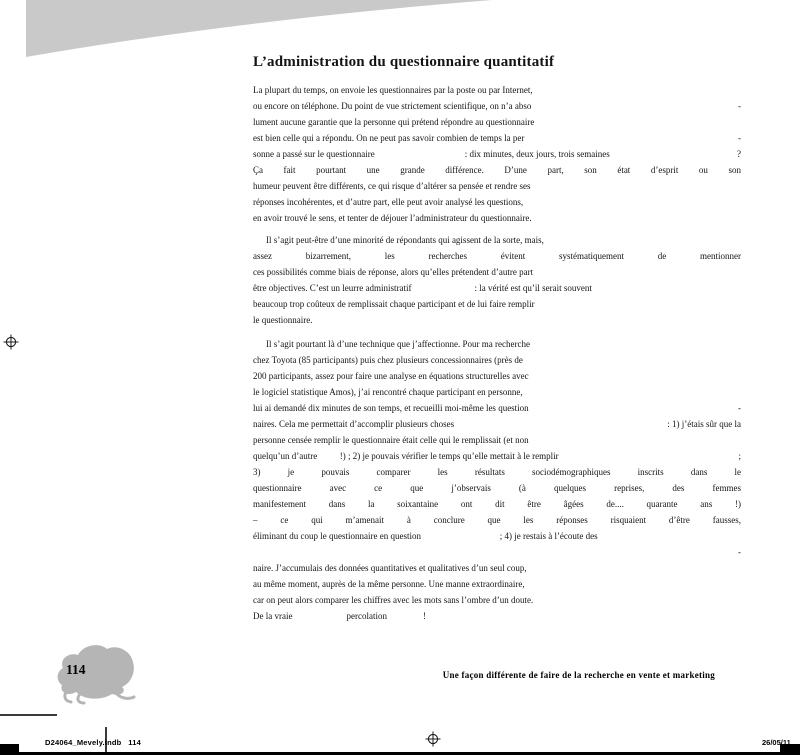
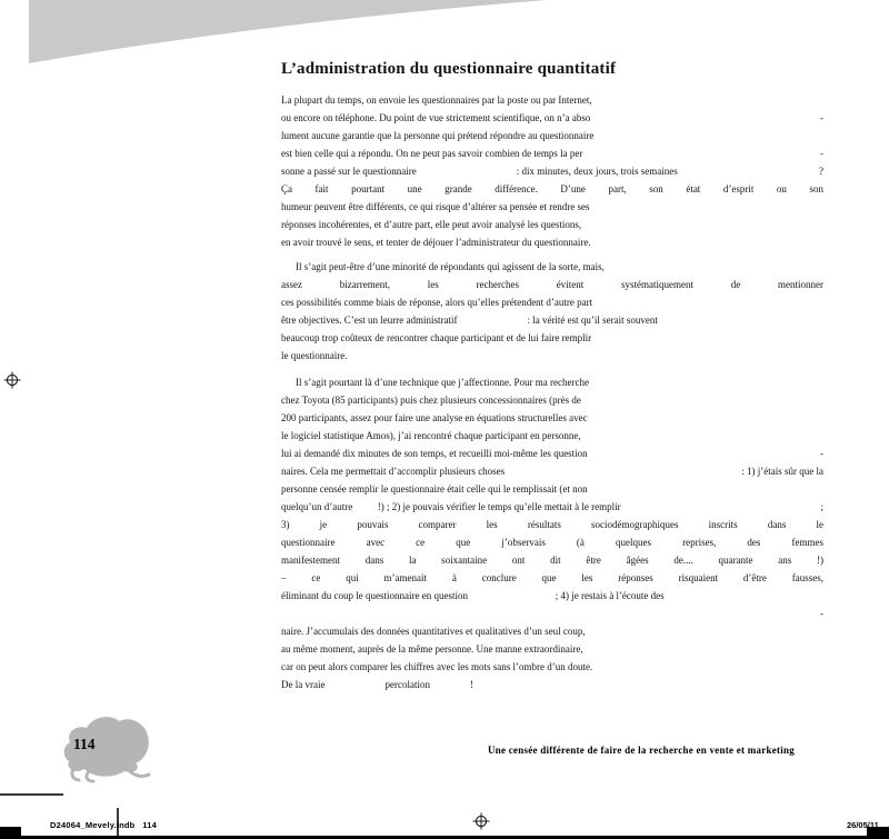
  L’administration du questionnaire quantitatif
  La plupart du temps, on envoie les questionnaires par la poste ou par Internet,
  ou encore on téléphone. Du point de vue strictement scientifique, on n’a abso
  -
  lument aucune garantie que la personne qui prétend répondre au questionnaire
  est bien celle qui a répondu. On ne peut pas savoir combien de temps la per
  -
  sonne a passé sur le questionnaire : dix minutes, deux jours, trois semaines
  ?
  Ça fait pourtant une grande différence. D’une part, son état d’esprit ou son
  humeur peuvent être différents, ce qui risque d’altérer sa pensée et rendre ses
  réponses incohérentes, et d’autre part, elle peut avoir analysé les questions,
  en avoir trouvé le sens, et tenter de déjouer l’administrateur du questionnaire.
  Il s’agit peut-être d’une minorité de répondants qui agissent de la sorte, mais,
  assez bizarrement, les recherches évitent systématiquement de mentionner
  ces possibilités comme biais de réponse, alors qu’elles prétendent d’autre part
  être objectives. C’est un leurre administratif : la vérité est qu’il serait souvent
- beaucoup trop coûteux de remplissait chaque participant et de lui faire remplir
+ beaucoup trop coûteux de rencontrer chaque participant et de lui faire remplir
  le questionnaire.
  Il s’agit pourtant là d’une technique que j’affectionne. Pour ma recherche
  chez Toyota (85 participants) puis chez plusieurs concessionnaires (près de
  200 participants, assez pour faire une analyse en équations structurelles avec
  le logiciel statistique Amos), j’ai rencontré chaque participant en personne,
  lui ai demandé dix minutes de son temps, et recueilli moi-même les question
  -
  naires. Cela me permettait d’accomplir plusieurs choses
  : 1) j’étais sûr que la
  personne censée remplir le questionnaire était celle qui le remplissait (et non
  quelqu’un d’autre !) ; 2) je pouvais vérifier le temps qu’elle mettait à le remplir
  ;
  3) je pouvais comparer les résultats sociodémographiques inscrits dans le
  questionnaire avec ce que j’observais (à quelques reprises, des femmes
  manifestement dans la soixantaine ont dit être âgées de.... quarante ans !)
  – ce qui m’amenait à conclure que les réponses risquaient d’être fausses,
  éliminant du coup le questionnaire en question ; 4) je restais à l’écoute des
  -
  naire. J’accumulais des données quantitatives et qualitatives d’un seul coup,
  au même moment, auprès de la même personne. Une manne extraordinaire,
  car on peut alors comparer les chiffres avec les mots sans l’ombre d’un doute.
  De la vraie percolation !
  114
- Une façon différente de faire de la recherche en vente et marketing
+ Une censée différente de faire de la recherche en vente et marketing
  D24064_Mevely.indb 114
  26/05/11
